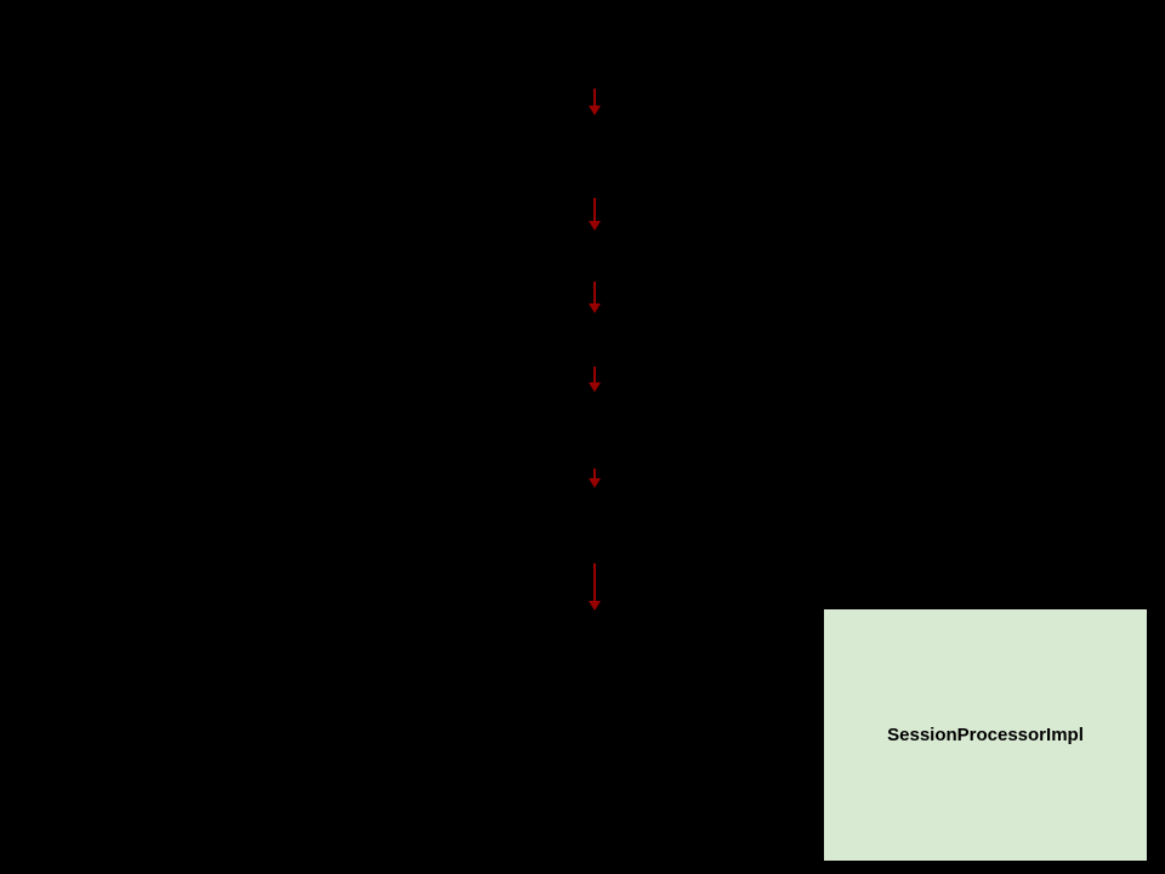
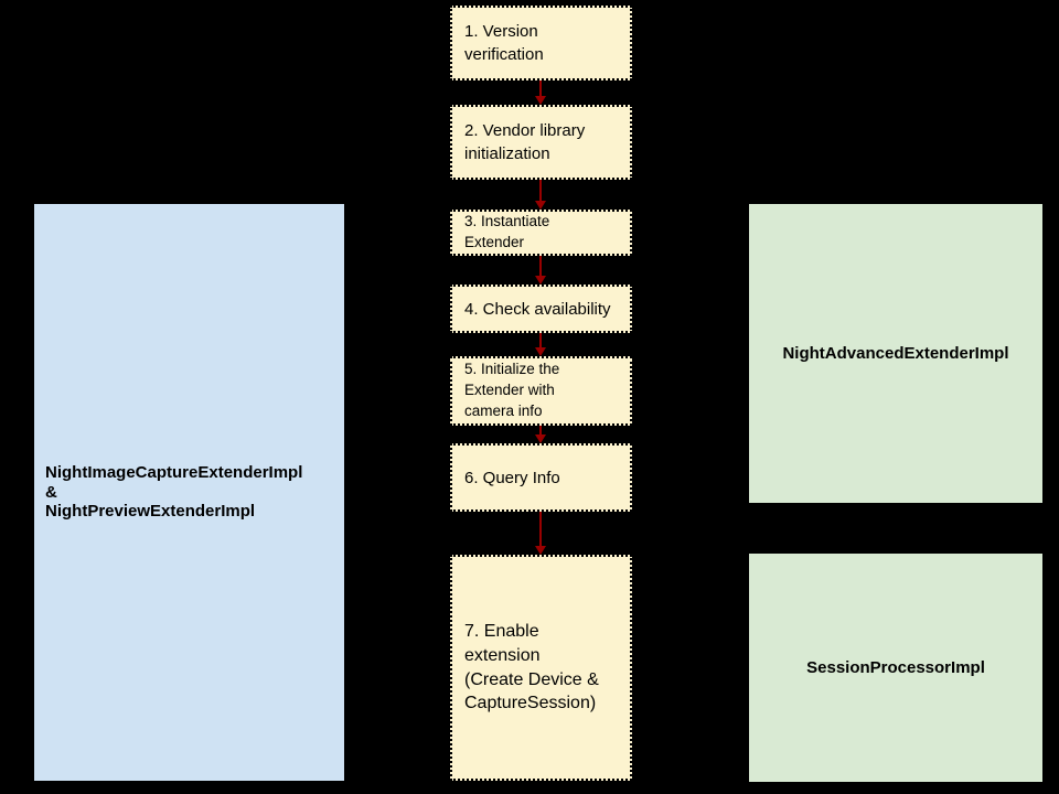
+ NightImageCaptureExtenderImpl
+ &
+ NightPreviewExtenderImpl
+ 1. Version
+ verification
+ 2. Vendor library
+ initialization
+ 3. Instantiate
+ Extender
+ 4. Check availability
+ 5. Initialize the
+ Extender with
+ camera info
+ 6. Query Info
+ 7. Enable
+ extension
+ (Create Device &
+ CaptureSession)
+ NightAdvancedExtenderImpl
  SessionProcessorImpl
